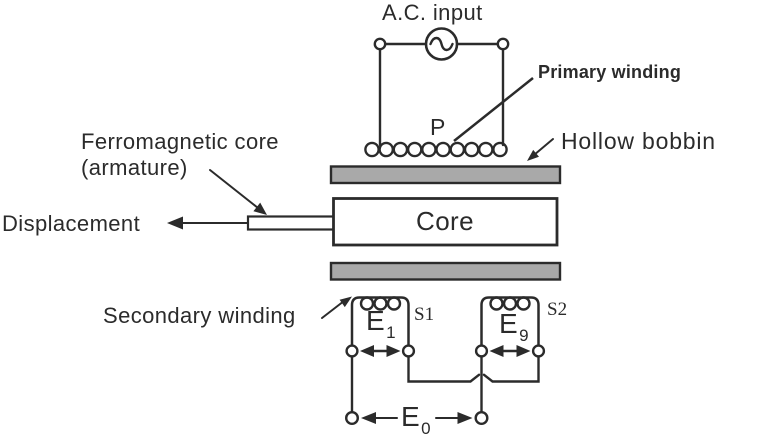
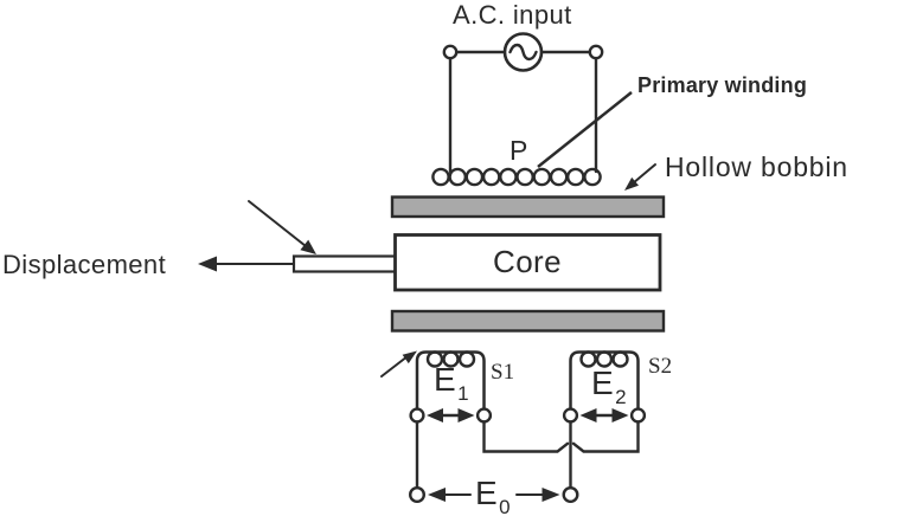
  A.C. input
  Primary winding
  Hollow bobbin
- Ferromagnetic core
- (armature)
  Displacement
  Core
  P
- Secondary winding
  E1
  S1
- E9
+ E2
  S2
  E0
